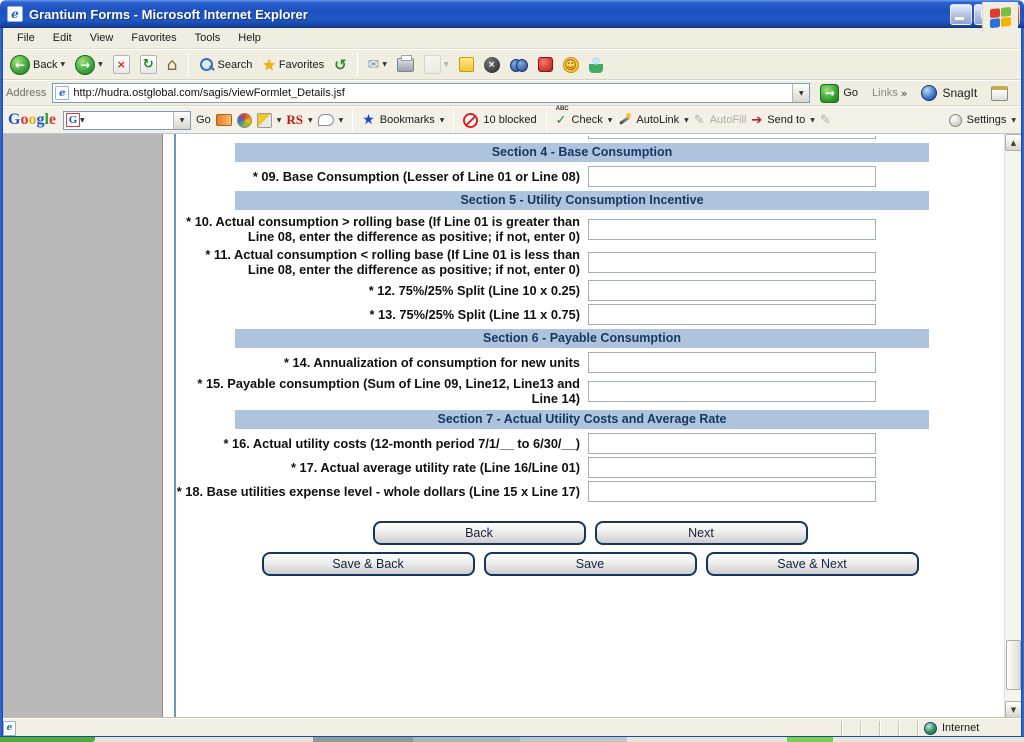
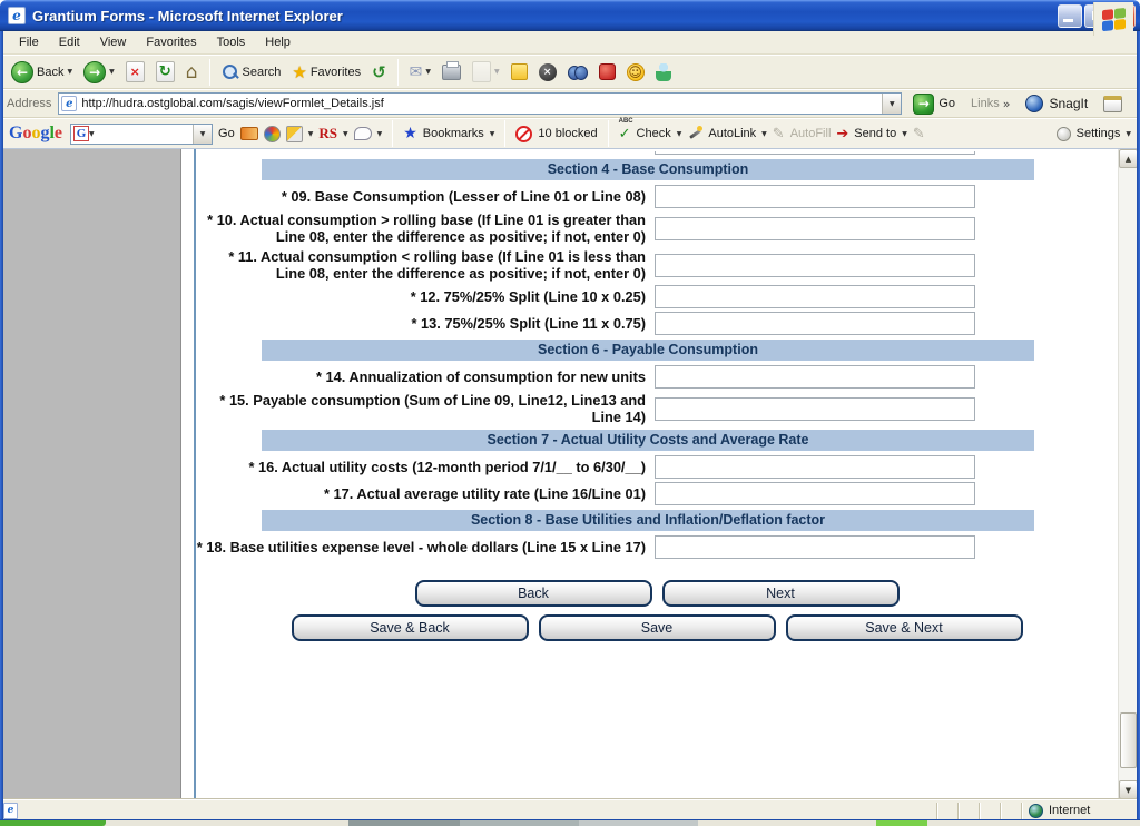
  e
  Grantium Forms - Microsoft Internet Explorer
  File
  Edit
  View
  Favorites
  Tools
  Help
  ←
  Back
  →
  ×
  ↻
  ⌂
  Search
  ★
  Favorites
  ↺
  ✉
  ×
  ☺
  Address
  e
  http://hudra.ostglobal.com/sagis/viewFormlet_Details.jsf
  →
  Go
  Links
  »
  SnagIt
  Google
  G
  Go
  RS
  ★
  Bookmarks
  10 blocked
  ✓
  Check
  AutoLink
  ✎
  AutoFill
  ➔
  Send to
  ✎
  Settings
  Section 4 - Base Consumption
  * 09. Base Consumption (Lesser of Line 01 or Line 08)
- Section 5 - Utility Consumption Incentive
  * 10. Actual consumption > rolling base (If Line 01 is greater than Line 08, enter the difference as positive; if not, enter 0)
  * 11. Actual consumption < rolling base (If Line 01 is less than Line 08, enter the difference as positive; if not, enter 0)
  * 12. 75%/25% Split (Line 10 x 0.25)
  * 13. 75%/25% Split (Line 11 x 0.75)
  Section 6 - Payable Consumption
  * 14. Annualization of consumption for new units
  * 15. Payable consumption (Sum of Line 09, Line12, Line13 and Line 14)
  Section 7 - Actual Utility Costs and Average Rate
  * 16. Actual utility costs (12-month period 7/1/__ to 6/30/__)
  * 17. Actual average utility rate (Line 16/Line 01)
+ Section 8 - Base Utilities and Inflation/Deflation factor
  * 18. Base utilities expense level - whole dollars (Line 15 x Line 17)
  Back
  Next
  Save & Back
  Save
  Save & Next
  ▲
  ▼
  e
  Internet
